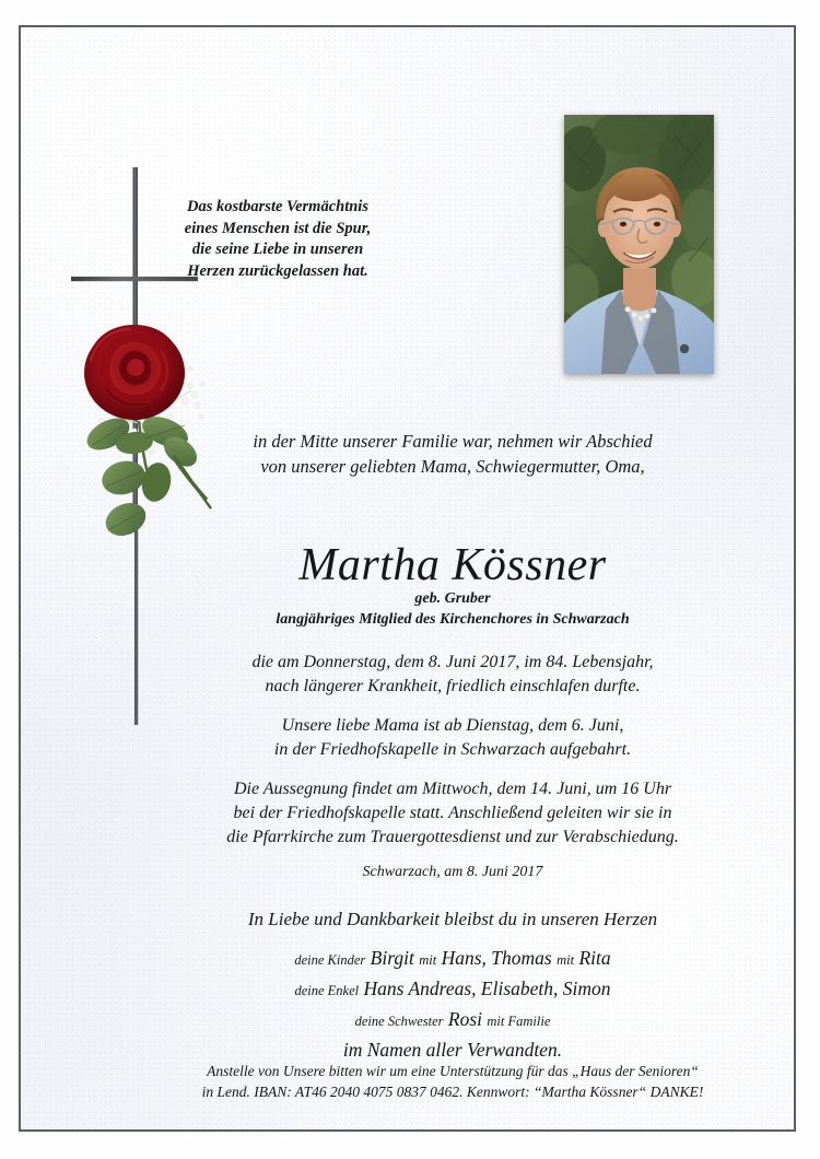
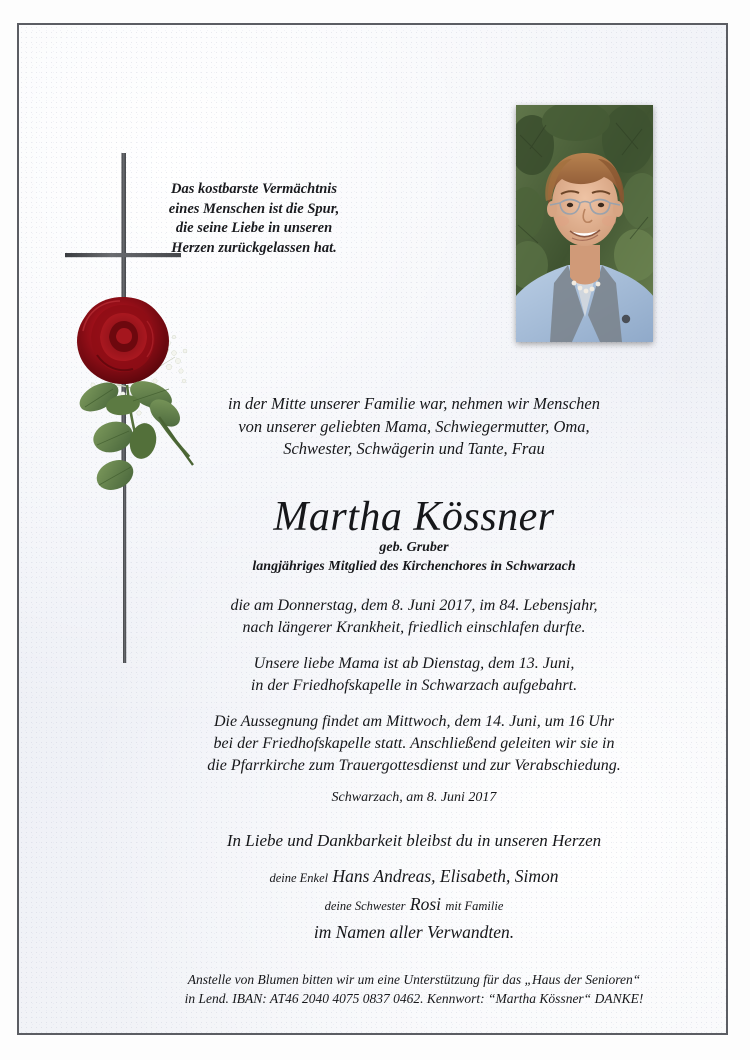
  Das kostbarste Vermächtnis
  eines Menschen ist die Spur,
  die seine Liebe in unseren
  Herzen zurückgelassen hat.
- in der Mitte unserer Familie war, nehmen wir Abschied
+ in der Mitte unserer Familie war, nehmen wir Menschen
  von unserer geliebten Mama, Schwiegermutter, Oma,
+ Schwester, Schwägerin und Tante, Frau
  Martha Kössner
  geb. Gruber
  langjähriges Mitglied des Kirchenchores in Schwarzach
  die am Donnerstag, dem 8. Juni 2017, im 84. Lebensjahr,
  nach längerer Krankheit, friedlich einschlafen durfte.
- Unsere liebe Mama ist ab Dienstag, dem 6. Juni,
+ Unsere liebe Mama ist ab Dienstag, dem 13. Juni,
  in der Friedhofskapelle in Schwarzach aufgebahrt.
  Die Aussegnung findet am Mittwoch, dem 14. Juni, um 16 Uhr
  bei der Friedhofskapelle statt. Anschließend geleiten wir sie in
  die Pfarrkirche zum Trauergottesdienst und zur Verabschiedung.
  Schwarzach, am 8. Juni 2017
  In Liebe und Dankbarkeit bleibst du in unseren Herzen
- deine Kinder Birgit mit Hans, Thomas mit Rita
  deine Enkel Hans Andreas, Elisabeth, Simon
  deine Schwester Rosi mit Familie
  im Namen aller Verwandten.
- Anstelle von Unsere bitten wir um eine Unterstützung für das „Haus der Senioren“
+ Anstelle von Blumen bitten wir um eine Unterstützung für das „Haus der Senioren“
  in Lend. IBAN: AT46 2040 4075 0837 0462. Kennwort: “Martha Kössner“ DANKE!
